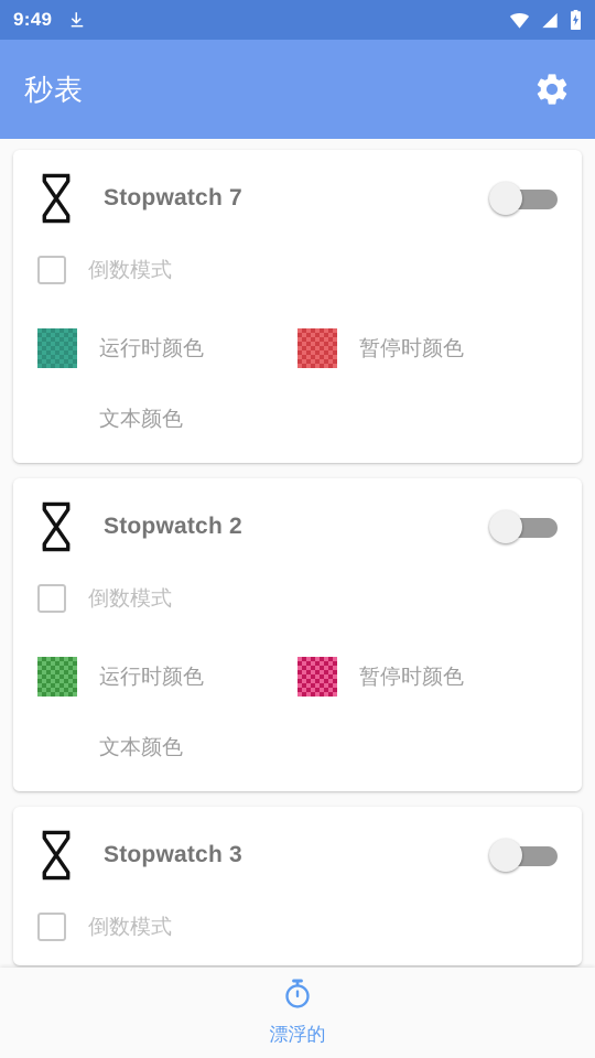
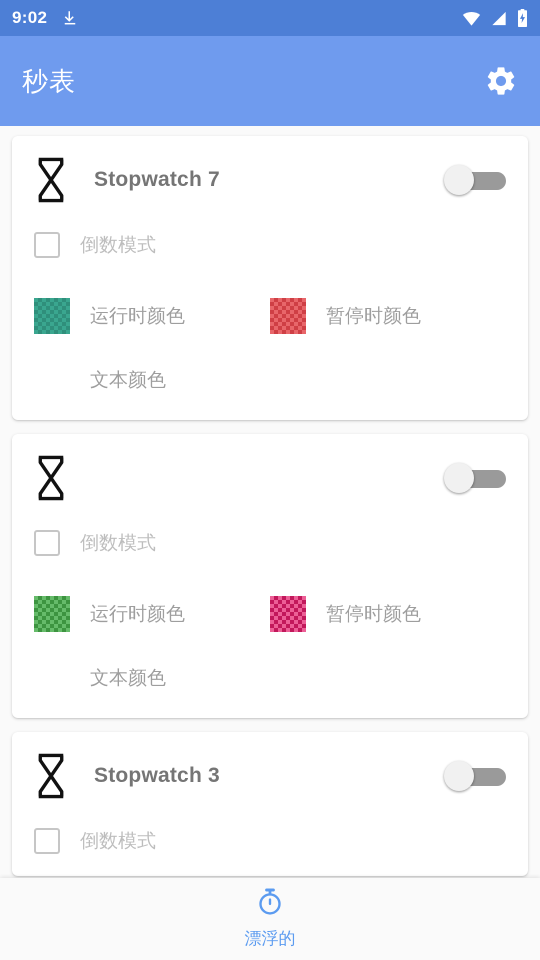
- 9:49
+ 9:02
  秒表
  Stopwatch 7
  倒数模式
  运行时颜色
  暂停时颜色
  文本颜色
- Stopwatch 2
  倒数模式
  运行时颜色
  暂停时颜色
  文本颜色
  Stopwatch 3
  倒数模式
  漂浮的
